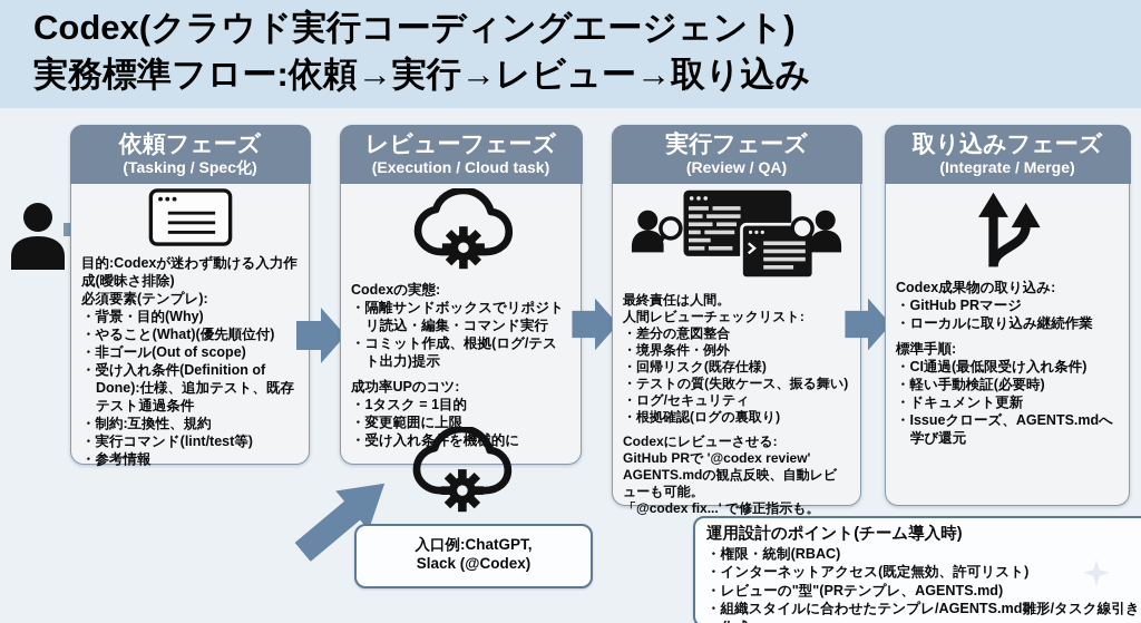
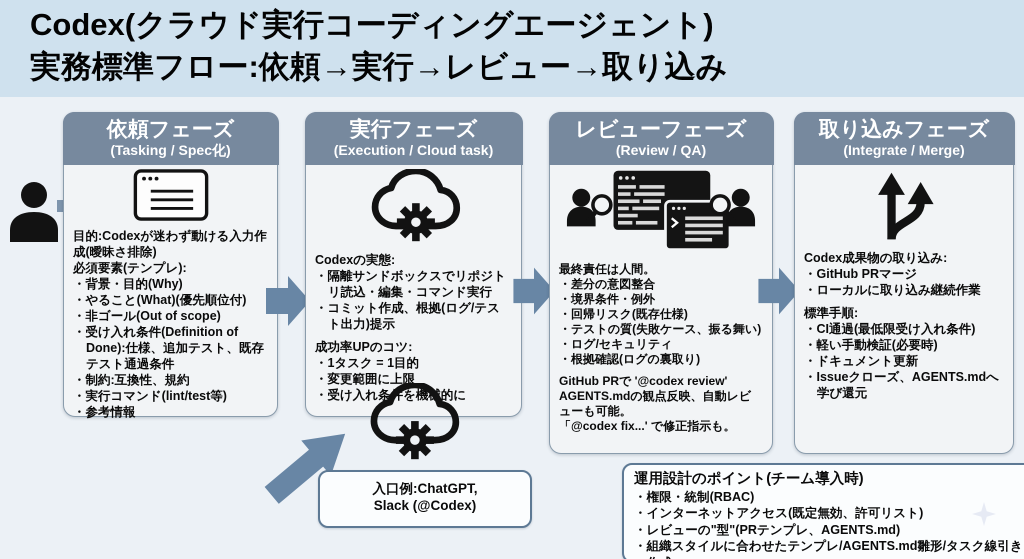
  Codex(クラウド実行コーディングエージェント)
  実務標準フロー:依頼→実行→レビュー→取り込み
  依頼フェーズ
  (Tasking / Spec化)
  目的:Codexが迷わず動ける入力作成(曖昧さ排除)
  必須要素(テンプレ):
  ・背景・目的(Why)
  ・やること(What)(優先順位付)
  ・非ゴール(Out of scope)
  ・受け入れ条件(Definition of Done):仕様、追加テスト、既存テスト通過条件
  ・制約:互換性、規約
  ・実行コマンド(lint/test等)
  ・参考情報
- レビューフェーズ
+ 実行フェーズ
  (Execution / Cloud task)
  Codexの実態:
  ・隔離サンドボックスでリポジトリ読込・編集・コマンド実行
  ・コミット作成、根拠(ログ/テスト出力)提示
  成功率UPのコツ:
  ・1タスク = 1目的
  ・変更範囲に上限
  ・受け入れ条を機的に
- 実行フェーズ
+ レビューフェーズ
  (Review / QA)
  最終責任は人間。
- 人間レビューチェックリスト:
  ・差分の意図整合
  ・境界条件・例外
  ・回帰リスク(既存仕様)
  ・テストの質(失敗ケース、振る舞い)
  ・ログ/セキュリティ
  ・根拠確認(ログの裏取り)
- Codexにレビューさせる:
  GitHub PRで '@codex review'
  AGENTS.mdの観点反映、自動レビューも可能。
  「@codex fix...' で修正指示も。
  取り込みフェーズ
  (Integrate / Merge)
  Codex成果物の取り込み:
  ・GitHub PRマージ
  ・ローカルに取り込み継続作業
  標準手順:
  ・CI通過(最低限受け入れ条件)
  ・軽い手動検証(必要時)
  ・ドキュメント更新
  ・Issueクローズ、AGENTS.mdへ学び還元
  入口例:ChatGPT,
  Slack (@Codex)
  運用設計のポイント(チーム導入時)
  ・権限・統制(RBAC)
  ・インターネットアクセス(既定無効、許可リスト)
  ・レビューの"型"(PRテンプレ、AGENTS.md)
  ・組織スタイルに合わせたテンプレ/AGENTS.md雛形/タスク線引き
